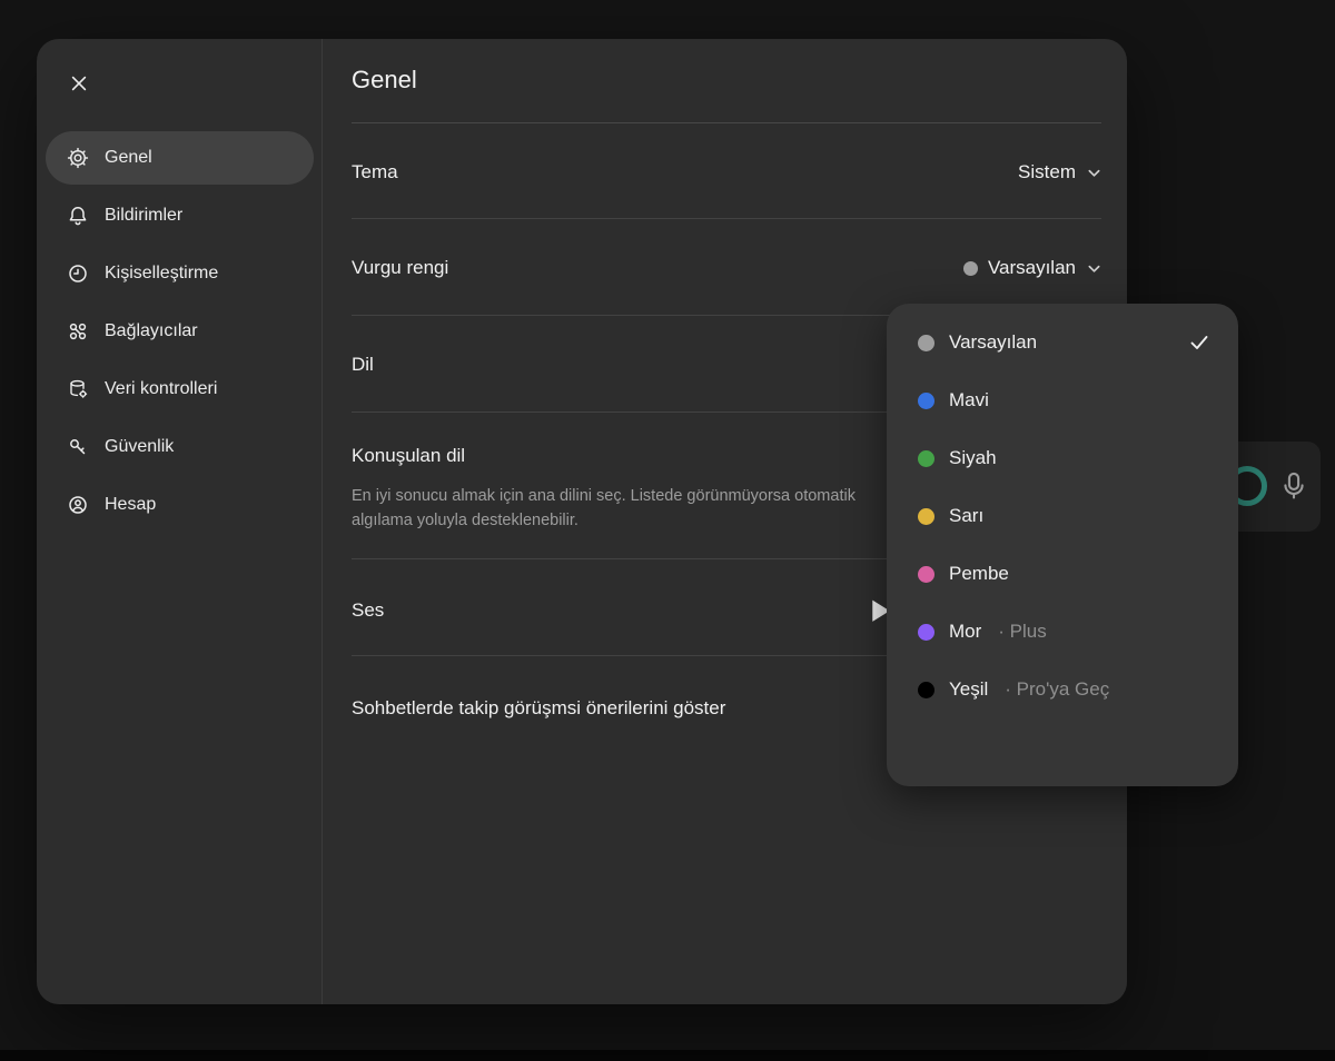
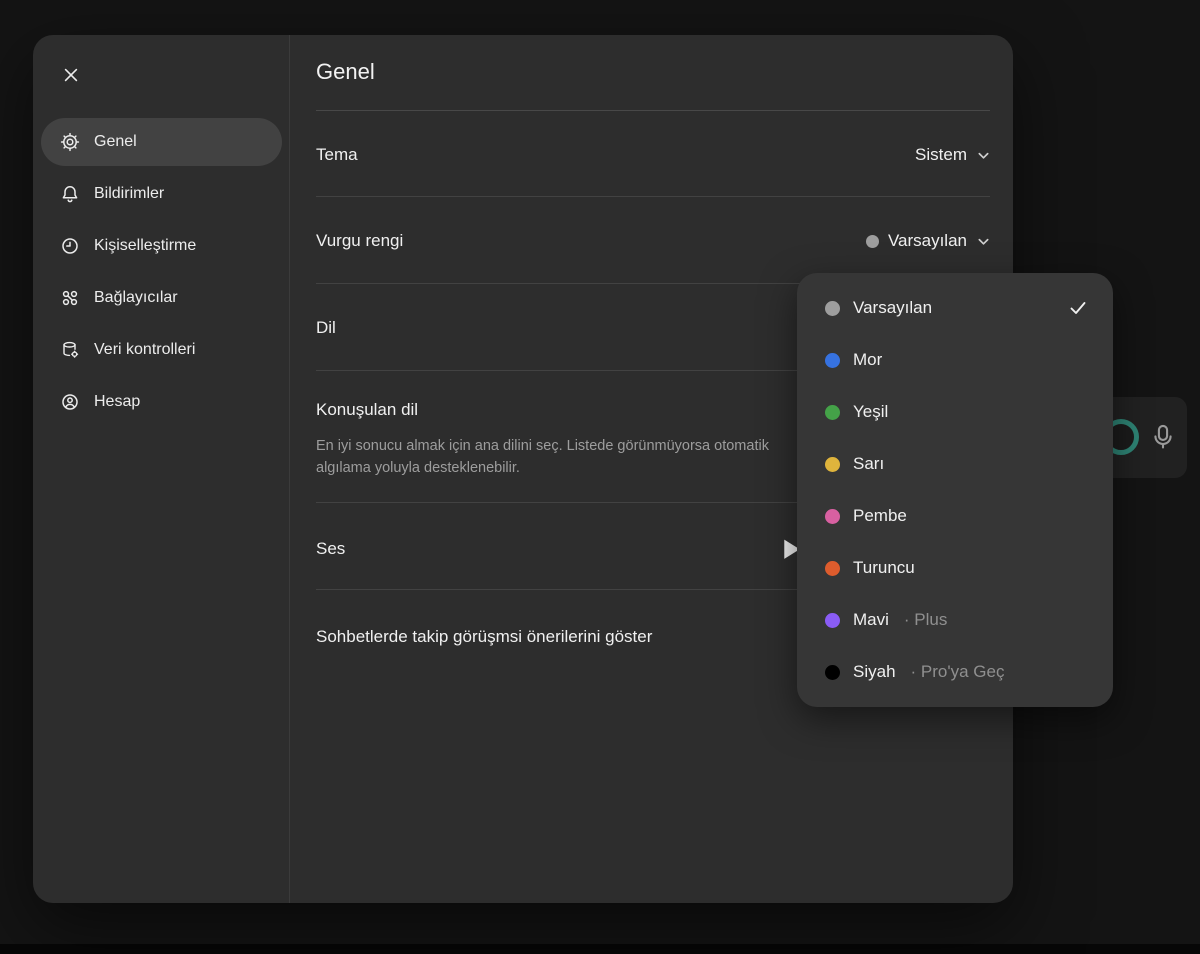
  Genel
  Bildirimler
  Kişiselleştirme
  Bağlayıcılar
  Veri kontrolleri
- Güvenlik
  Hesap
  Genel
  Tema
  Sistem
  Vurgu rengi
  Varsayılan
  Dil
  Konuşulan dil
  En iyi sonucu almak için ana dilini seç. Listede görünmüyorsa otomatik algılama yoluyla desteklenebilir.
  Ses
  Sohbetlerde takip görüşmsi önerilerini göster
  Varsayılan
- Mavi
+ Mor
- Siyah
+ Yeşil
  Sarı
  Pembe
+ Turuncu
- Mor
+ Mavi
  · Plus
- Yeşil
+ Siyah
  · Pro'ya Geç
